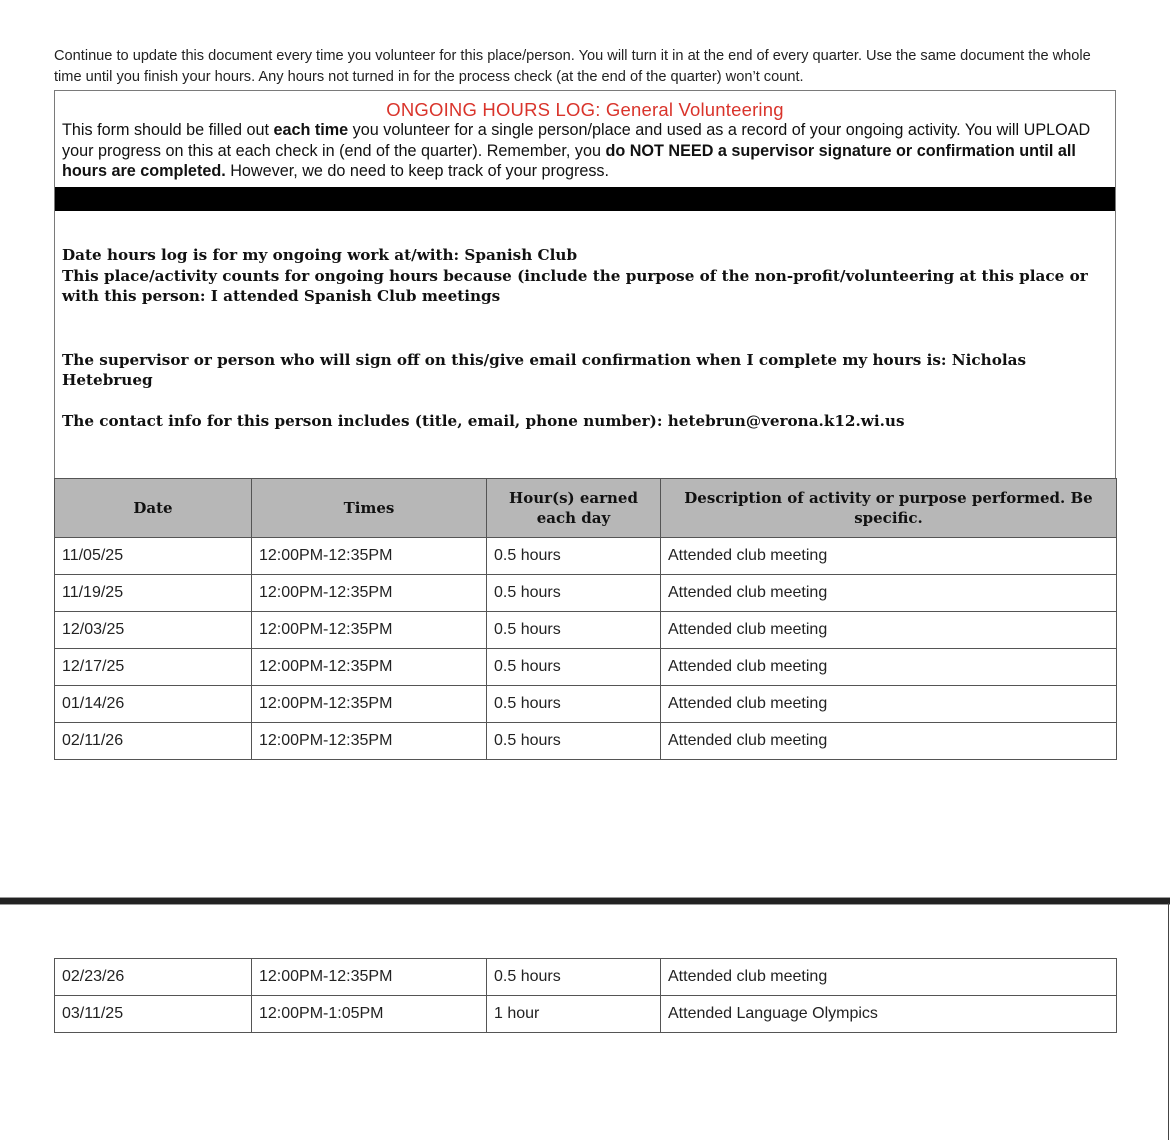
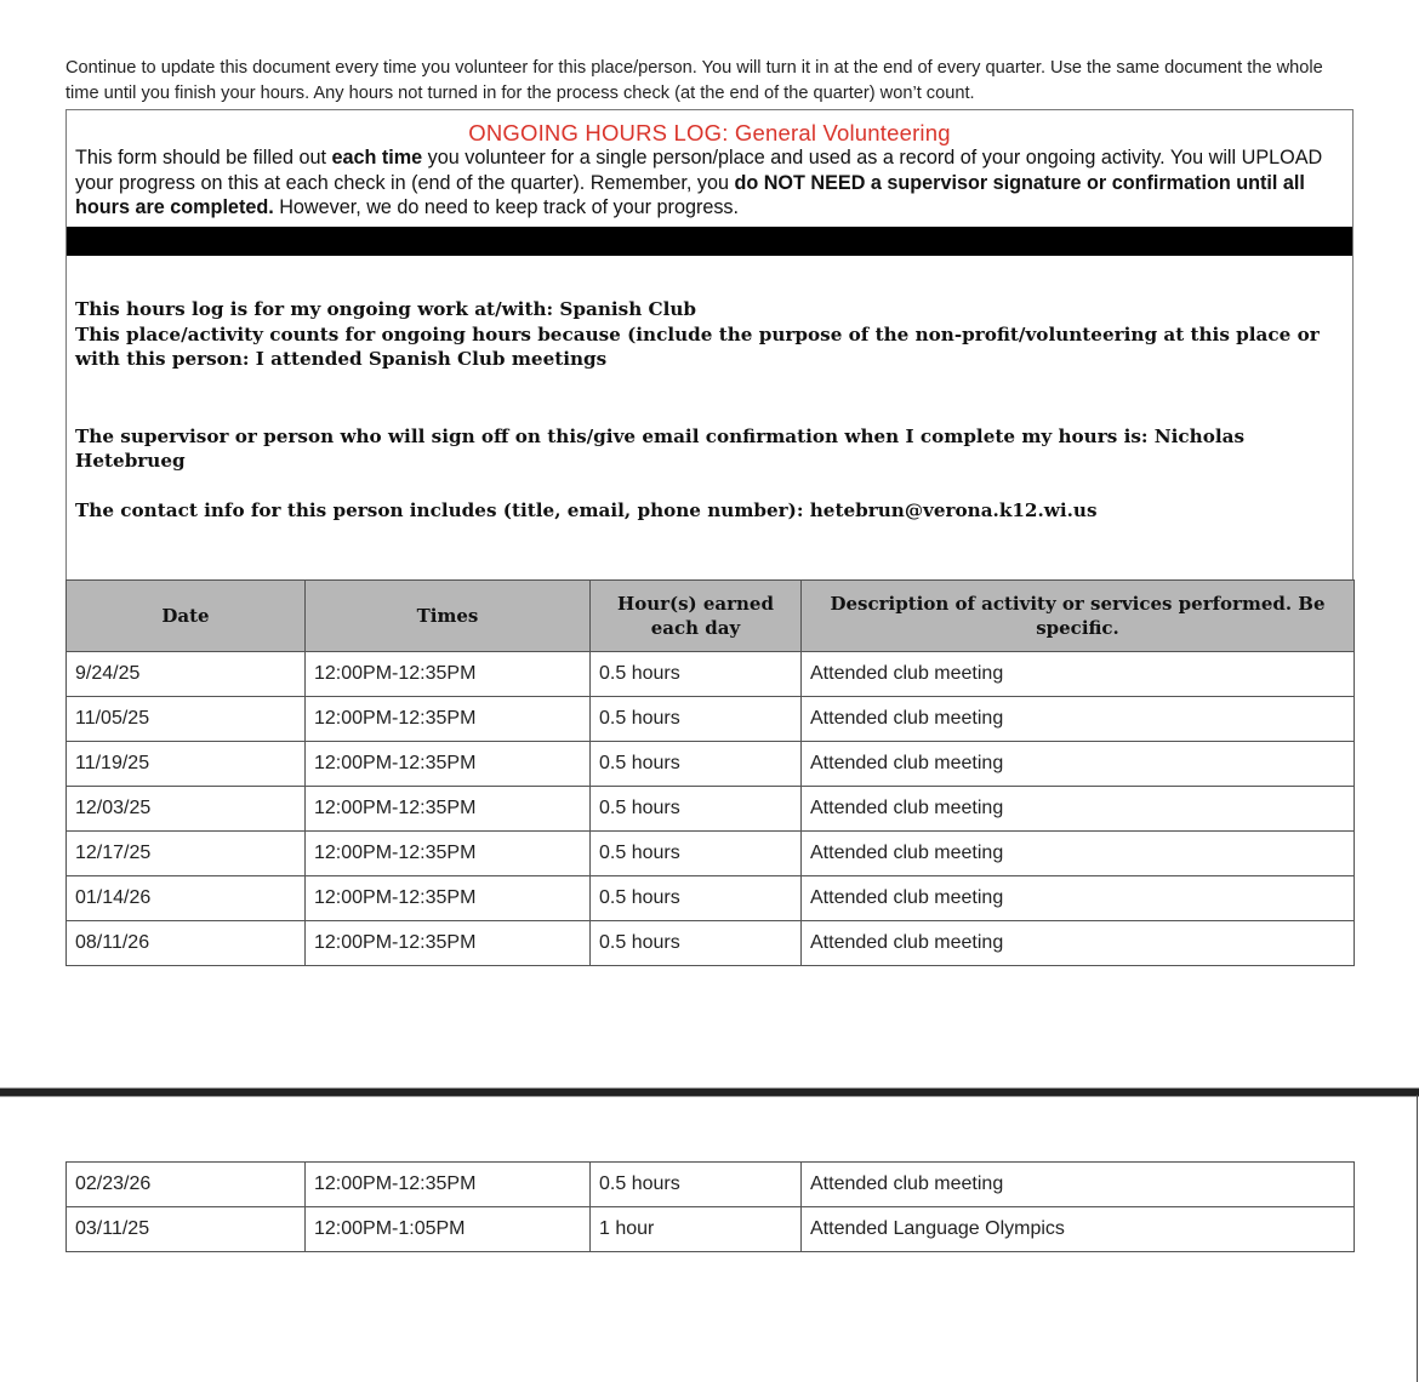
  Continue to update this document every time you volunteer for this place/person. You will turn it in at the end of every quarter. Use the same document the whole time until you finish your hours. Any hours not turned in for the process check (at the end of the quarter) won’t count.
  ONGOING HOURS LOG: General Volunteering
  This form should be filled out each time you volunteer for a single person/place and used as a record of your ongoing activity. You will UPLOAD your progress on this at each check in (end of the quarter). Remember, you do NOT NEED a supervisor signature or confirmation until all hours are completed. However, we do need to keep track of your progress.
- Date hours log is for my ongoing work at/with: Spanish Club
+ This hours log is for my ongoing work at/with: Spanish Club
  This place/activity counts for ongoing hours because (include the purpose of the non-profit/volunteering at this place or with this person: I attended Spanish Club meetings
  The supervisor or person who will sign off on this/give email confirmation when I complete my hours is: Nicholas Hetebrueg
  The contact info for this person includes (title, email, phone number): hetebrun@verona.k12.wi.us
- Date	Times	Hour(s) earned each day	Description of activity or purpose performed. Be specific.
+ Date	Times	Hour(s) earned each day	Description of activity or services performed. Be specific.
+ 9/24/25	12:00PM-12:35PM	0.5 hours	Attended club meeting
  11/05/25	12:00PM-12:35PM	0.5 hours	Attended club meeting
  11/19/25	12:00PM-12:35PM	0.5 hours	Attended club meeting
  12/03/25	12:00PM-12:35PM	0.5 hours	Attended club meeting
  12/17/25	12:00PM-12:35PM	0.5 hours	Attended club meeting
  01/14/26	12:00PM-12:35PM	0.5 hours	Attended club meeting
- 02/11/26	12:00PM-12:35PM	0.5 hours	Attended club meeting
+ 08/11/26	12:00PM-12:35PM	0.5 hours	Attended club meeting
  02/23/26	12:00PM-12:35PM	0.5 hours	Attended club meeting
  03/11/25	12:00PM-1:05PM	1 hour	Attended Language Olympics
